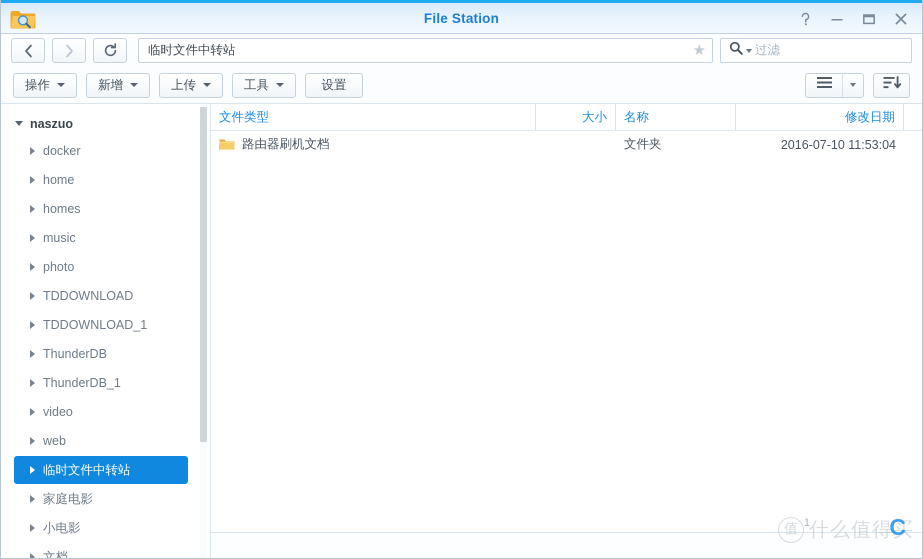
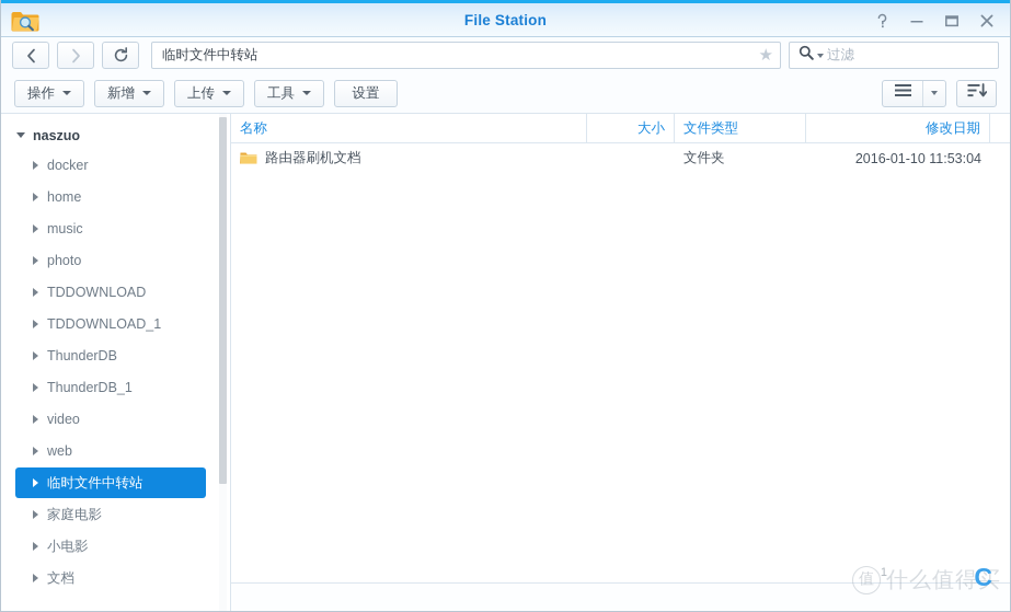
  File Station
  临时文件中转站
  ★
  过滤
  操作
  新增
  上传
  工具
  设置
  naszuo
  docker
  home
- homes
  music
  photo
  TDDOWNLOAD
  TDDOWNLOAD_1
  ThunderDB
  ThunderDB_1
  video
  web
  临时文件中转站
  家庭电影
  小电影
  文档
- 文件类型
+ 名称
  大小
- 名称
+ 文件类型
  修改日期
  路由器刷机文档
  文件夹
- 2016-07-10 11:53:04
+ 2016-01-10 11:53:04
  值
  什么值得买
  C
  1
